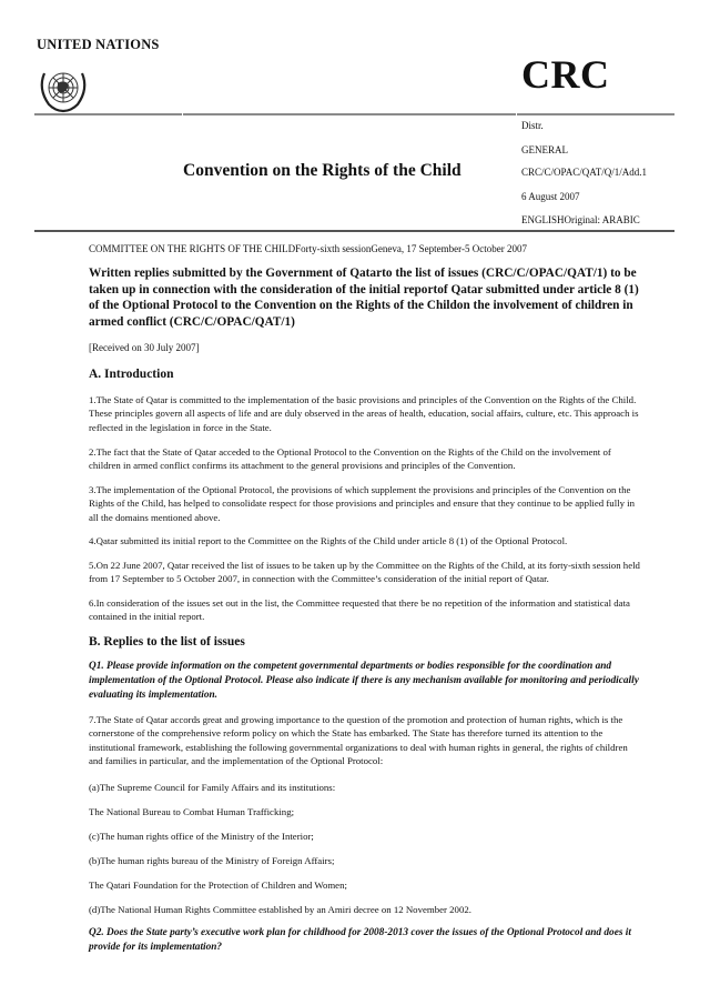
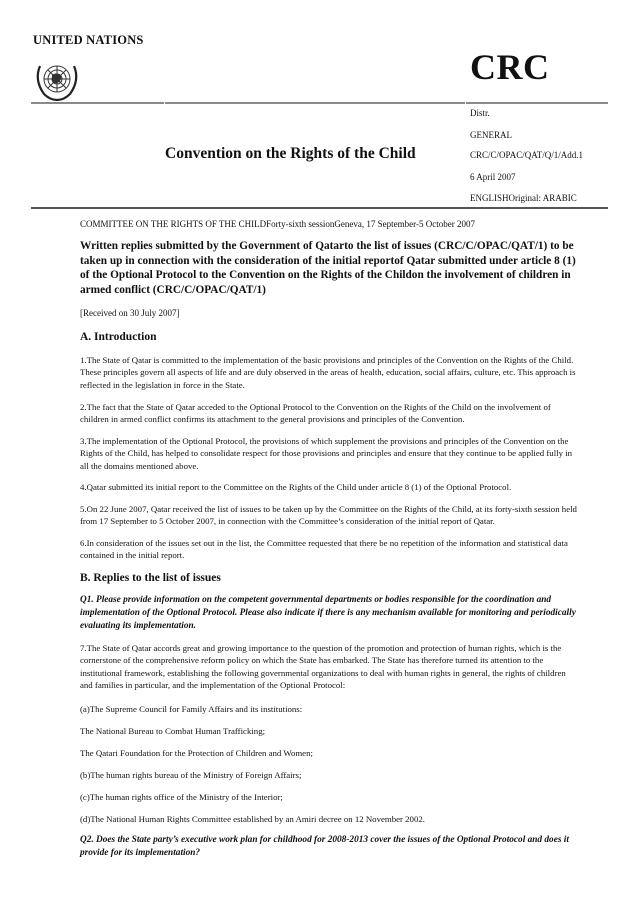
  UNITED NATIONS
  CRC
  Convention on the Rights of the Child
  Distr.
  GENERAL
  CRC/C/OPAC/QAT/Q/1/Add.1
- 6 August 2007
+ 6 April 2007
  ENGLISHOriginal: ARABIC
  COMMITTEE ON THE RIGHTS OF THE CHILDForty-sixth sessionGeneva, 17 September-5 October 2007
  Written replies submitted by the Government of Qatarto the list of issues (CRC/C/OPAC/QAT/1) to be taken up in connection with the consideration of the initial reportof Qatar submitted under article 8 (1) of the Optional Protocol to the Convention on the Rights of the Childon the involvement of children in armed conflict (CRC/C/OPAC/QAT/1)
  [Received on 30 July 2007]
  A. Introduction
  1.The State of Qatar is committed to the implementation of the basic provisions and principles of the Convention on the Rights of the Child. These principles govern all aspects of life and are duly observed in the areas of health, education, social affairs, culture, etc. This approach is reflected in the legislation in force in the State.
  2.The fact that the State of Qatar acceded to the Optional Protocol to the Convention on the Rights of the Child on the involvement of children in armed conflict confirms its attachment to the general provisions and principles of the Convention.
  3.The implementation of the Optional Protocol, the provisions of which supplement the provisions and principles of the Convention on the Rights of the Child, has helped to consolidate respect for those provisions and principles and ensure that they continue to be applied fully in all the domains mentioned above.
  4.Qatar submitted its initial report to the Committee on the Rights of the Child under article 8 (1) of the Optional Protocol.
  5.On 22 June 2007, Qatar received the list of issues to be taken up by the Committee on the Rights of the Child, at its forty-sixth session held from 17 September to 5 October 2007, in connection with the Committee’s consideration of the initial report of Qatar.
  6.In consideration of the issues set out in the list, the Committee requested that there be no repetition of the information and statistical data contained in the initial report.
  B. Replies to the list of issues
  Q1. Please provide information on the competent governmental departments or bodies responsible for the coordination and implementation of the Optional Protocol. Please also indicate if there is any mechanism available for monitoring and periodically evaluating its implementation.
  7.The State of Qatar accords great and growing importance to the question of the promotion and protection of human rights, which is the cornerstone of the comprehensive reform policy on which the State has embarked. The State has therefore turned its attention to the institutional framework, establishing the following governmental organizations to deal with human rights in general, the rights of children and families in particular, and the implementation of the Optional Protocol:
  (a)The Supreme Council for Family Affairs and its institutions:
  The National Bureau to Combat Human Trafficking;
- (c)The human rights office of the Ministry of the Interior;
+ The Qatari Foundation for the Protection of Children and Women;
  (b)The human rights bureau of the Ministry of Foreign Affairs;
- The Qatari Foundation for the Protection of Children and Women;
+ (c)The human rights office of the Ministry of the Interior;
  (d)The National Human Rights Committee established by an Amiri decree on 12 November 2002.
  Q2. Does the State party’s executive work plan for childhood for 2008-2013 cover the issues of the Optional Protocol and does it provide for its implementation?
